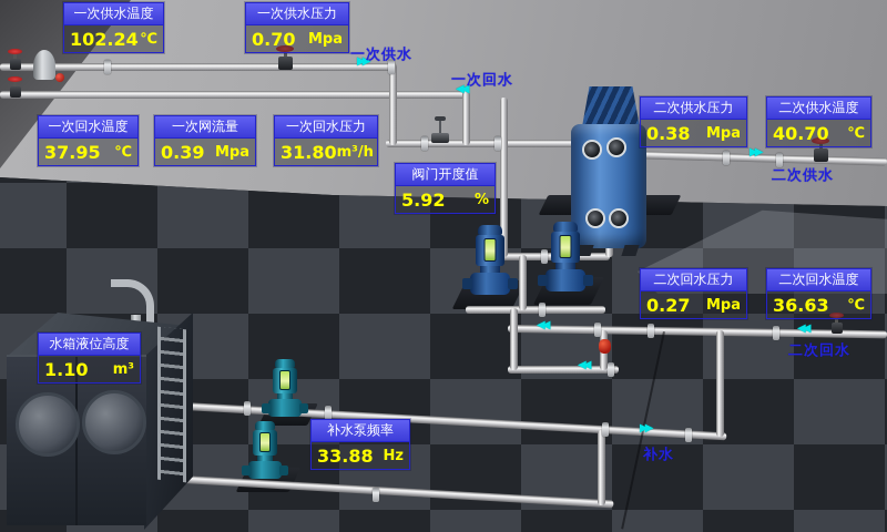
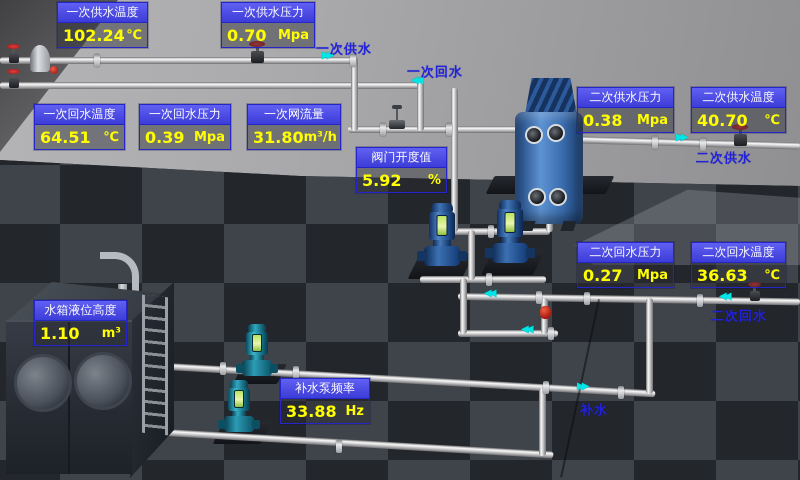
  ▶▶
  ◀◀
  ▶▶
  ◀◀
  ◀◀
  ◀◀
  ▶▶
  一次供水温度
  102.24
  ℃
  一次供水压力
  0.70
  Mpa
  一次回水温度
- 37.95
+ 64.51
  ℃
- 一次网流量
+ 一次回水压力
  0.39
  Mpa
- 一次回水压力
+ 一次网流量
  31.80
  m³/h
  阀门开度值
  5.92
  %
  二次供水压力
  0.38
  Mpa
  二次供水温度
  40.70
  ℃
  二次回水压力
  0.27
  Mpa
  二次回水温度
  36.63
  ℃
  水箱液位高度
  1.10
  m³
  补水泵频率
  33.88
  Hz
  一次供水
  一次回水
  二次供水
  二次回水
  补水
